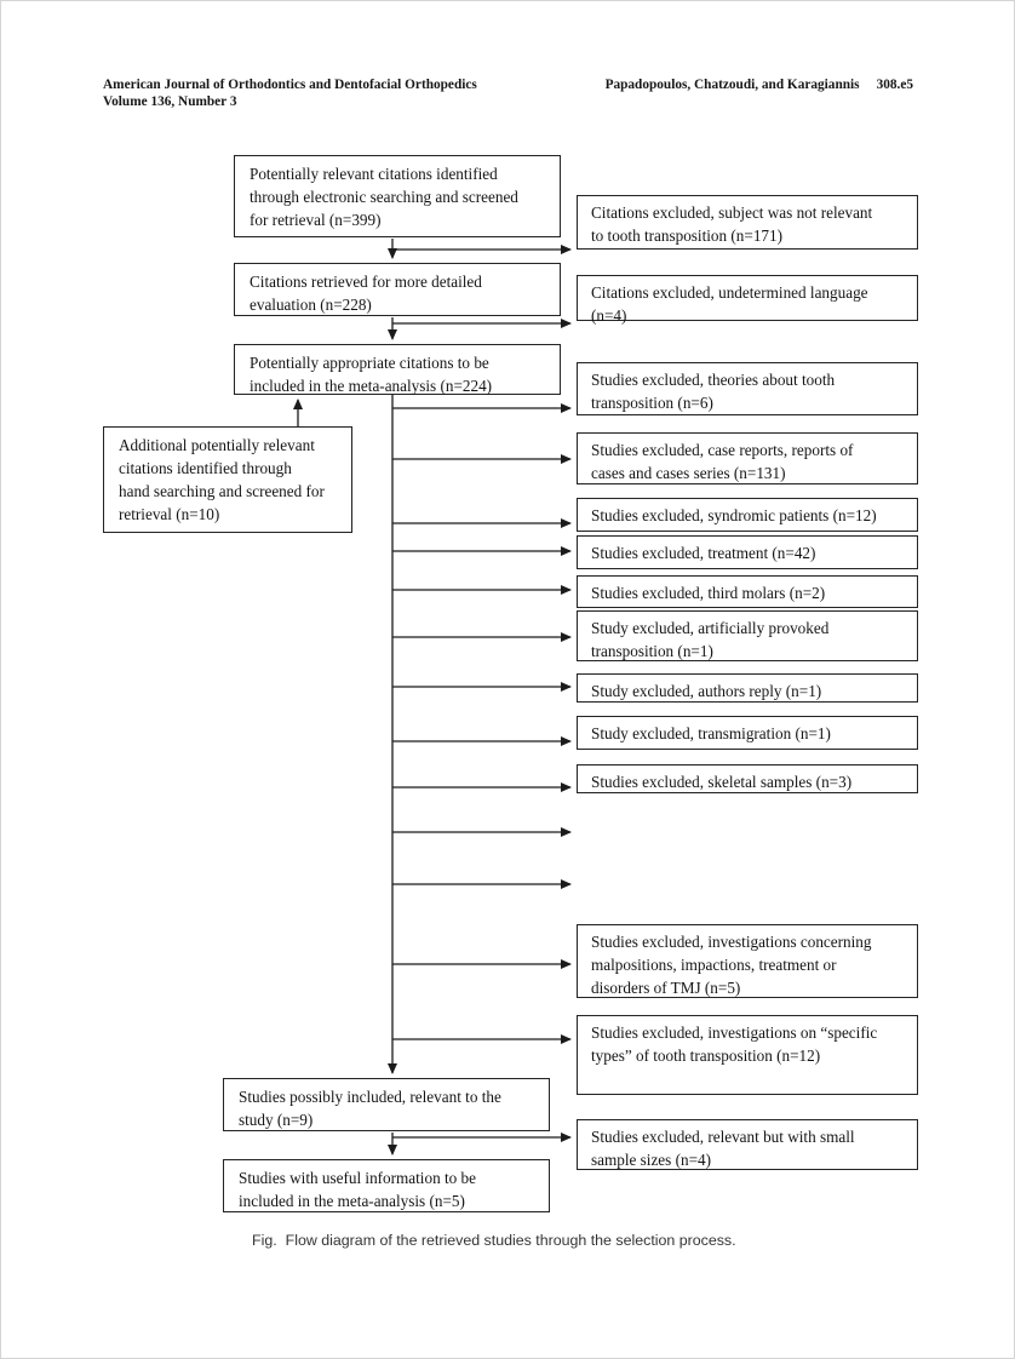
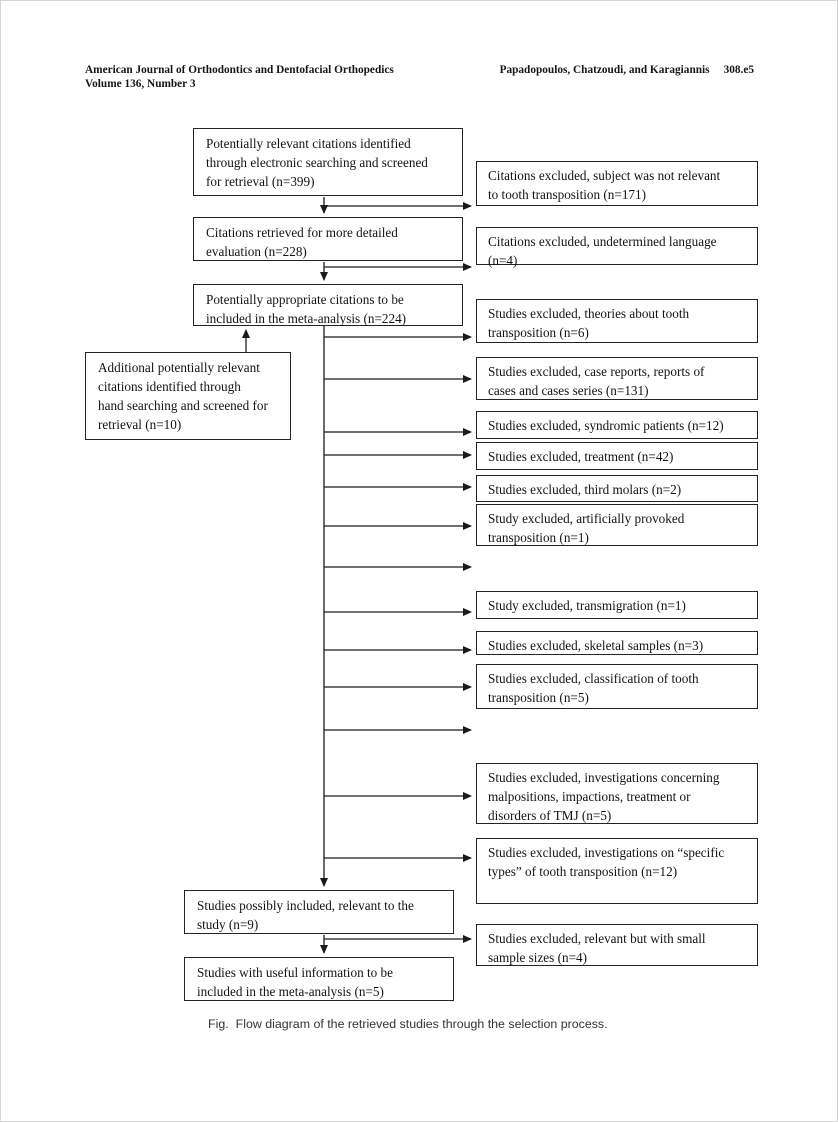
  American Journal of Orthodontics and Dentofacial Orthopedics
  Volume 136, Number 3
  Papadopoulos, Chatzoudi, and Karagiannis 308.e5
  Potentially relevant citations identified
  through electronic searching and screened
  for retrieval (n=399)
  Citations retrieved for more detailed
  evaluation (n=228)
  Potentially appropriate citations to be
  included in the meta-analysis (n=224)
  Additional potentially relevant
  citations identified through
  hand searching and screened for
  retrieval (n=10)
  Studies possibly included, relevant to the
  study (n=9)
  Studies with useful information to be
  included in the meta-analysis (n=5)
  Citations excluded, subject was not relevant
  to tooth transposition (n=171)
  Citations excluded, undetermined language
  (n=4)
  Studies excluded, theories about tooth
  transposition (n=6)
  Studies excluded, case reports, reports of
  cases and cases series (n=131)
  Studies excluded, syndromic patients (n=12)
  Studies excluded, treatment (n=42)
  Studies excluded, third molars (n=2)
  Study excluded, artificially provoked
  transposition (n=1)
- Study excluded, authors reply (n=1)
  Study excluded, transmigration (n=1)
  Studies excluded, skeletal samples (n=3)
+ Studies excluded, classification of tooth
+ transposition (n=5)
  Studies excluded, investigations concerning
  malpositions, impactions, treatment or
  disorders of TMJ (n=5)
  Studies excluded, investigations on “specific
  types” of tooth transposition (n=12)
  Studies excluded, relevant but with small
  sample sizes (n=4)
  Fig. Flow diagram of the retrieved studies through the selection process.
